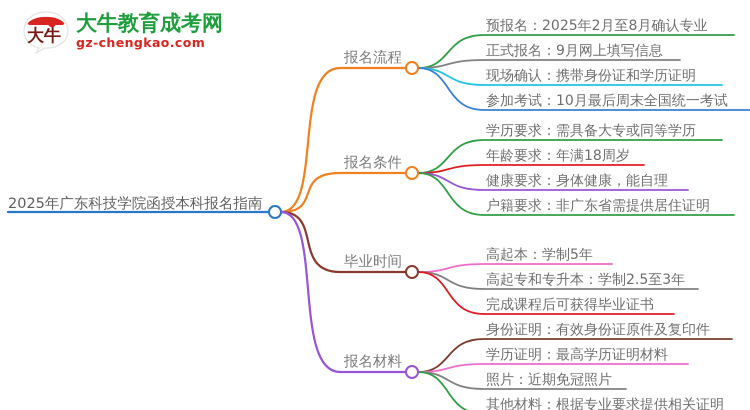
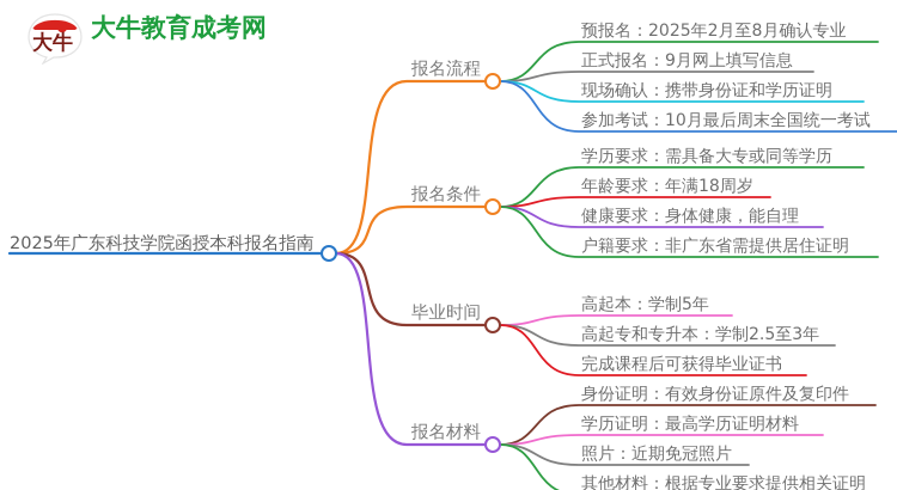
  大牛
  大牛教育成考网
- gz-chengkao.com
  2025年广东科技学院函授本科报名指南
  报名流程
  预报名：2025年2月至8月确认专业
  正式报名：9月网上填写信息
  现场确认：携带身份证和学历证明
  参加考试：10月最后周末全国统一考试
  报名条件
  学历要求：需具备大专或同等学历
  年龄要求：年满18周岁
  健康要求：身体健康，能自理
  户籍要求：非广东省需提供居住证明
  毕业时间
  高起本：学制5年
  高起专和专升本：学制2.5至3年
  完成课程后可获得毕业证书
  报名材料
  身份证明：有效身份证原件及复印件
  学历证明：最高学历证明材料
  照片：近期免冠照片
  其他材料：根据专业要求提供相关证明
